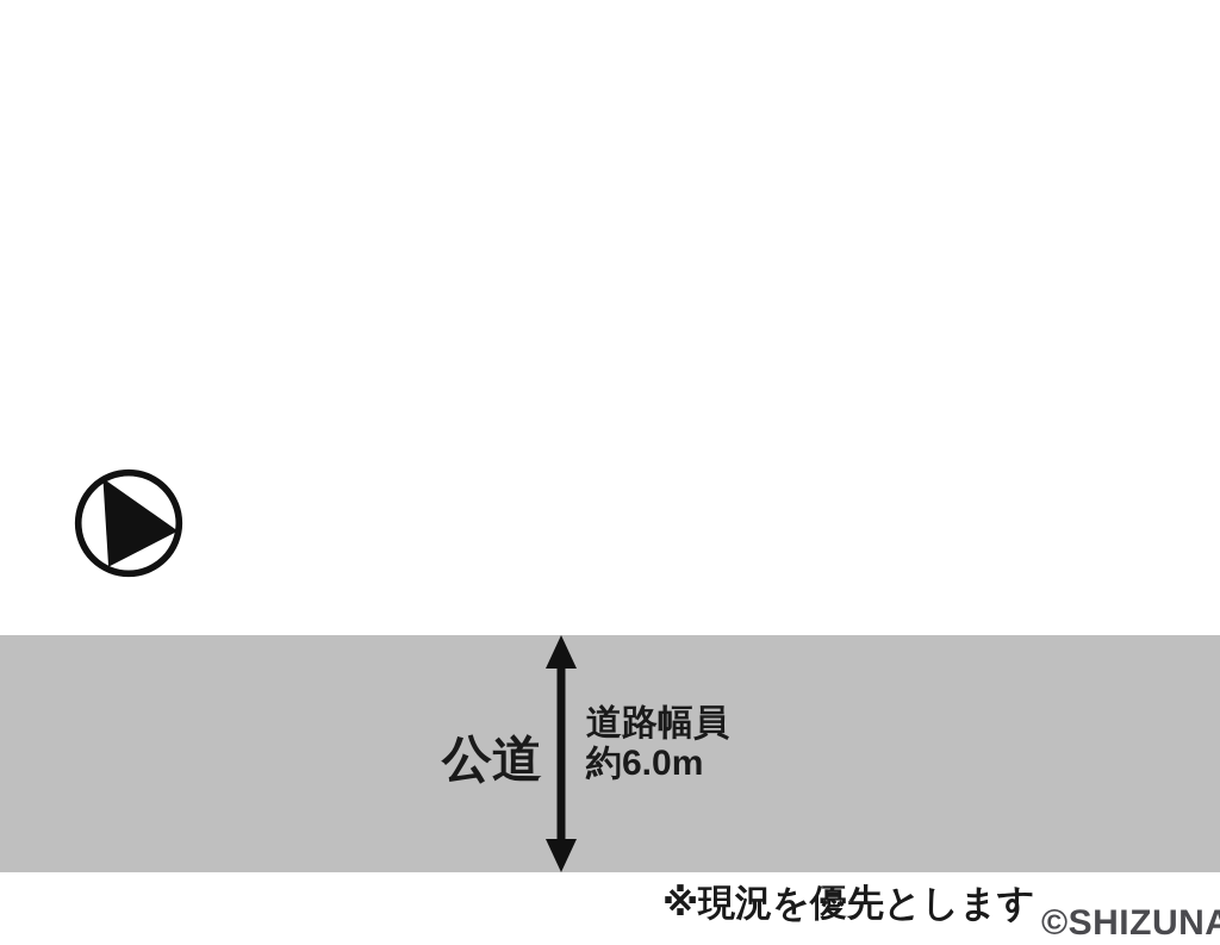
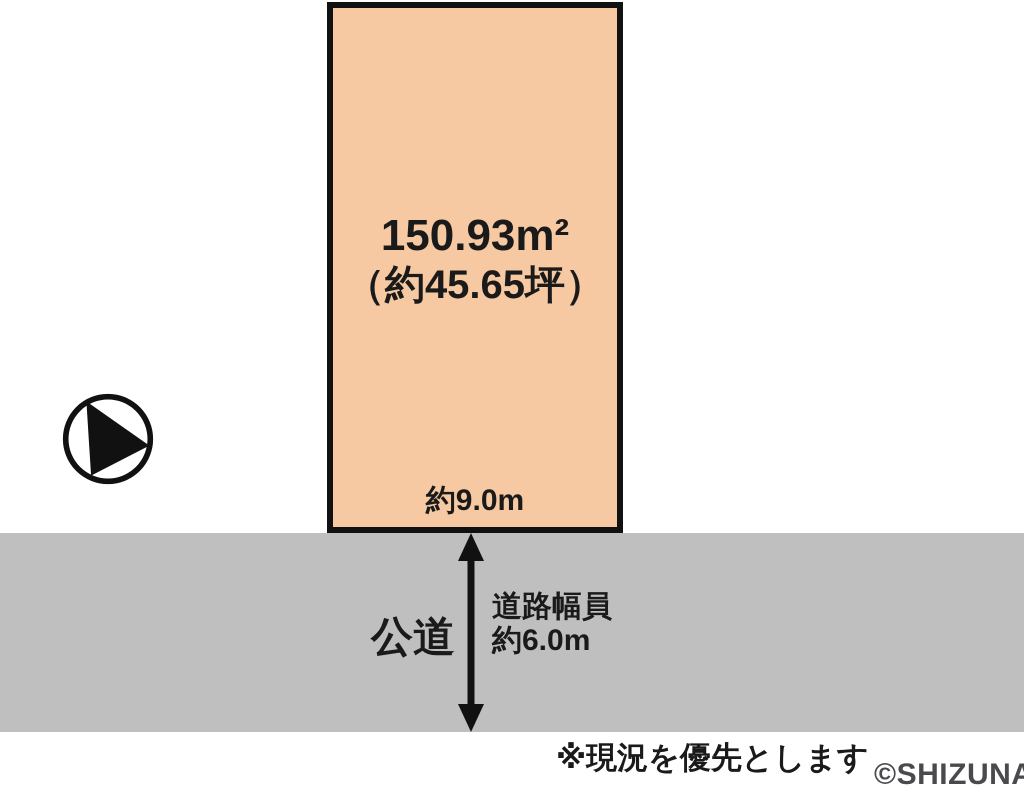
+ 150.93m²
+ （約45.65坪）
+ 約9.0m
  公道
  道路幅員
  約6.0m
  ※現況を優先とします
  ©SHIZUNA
